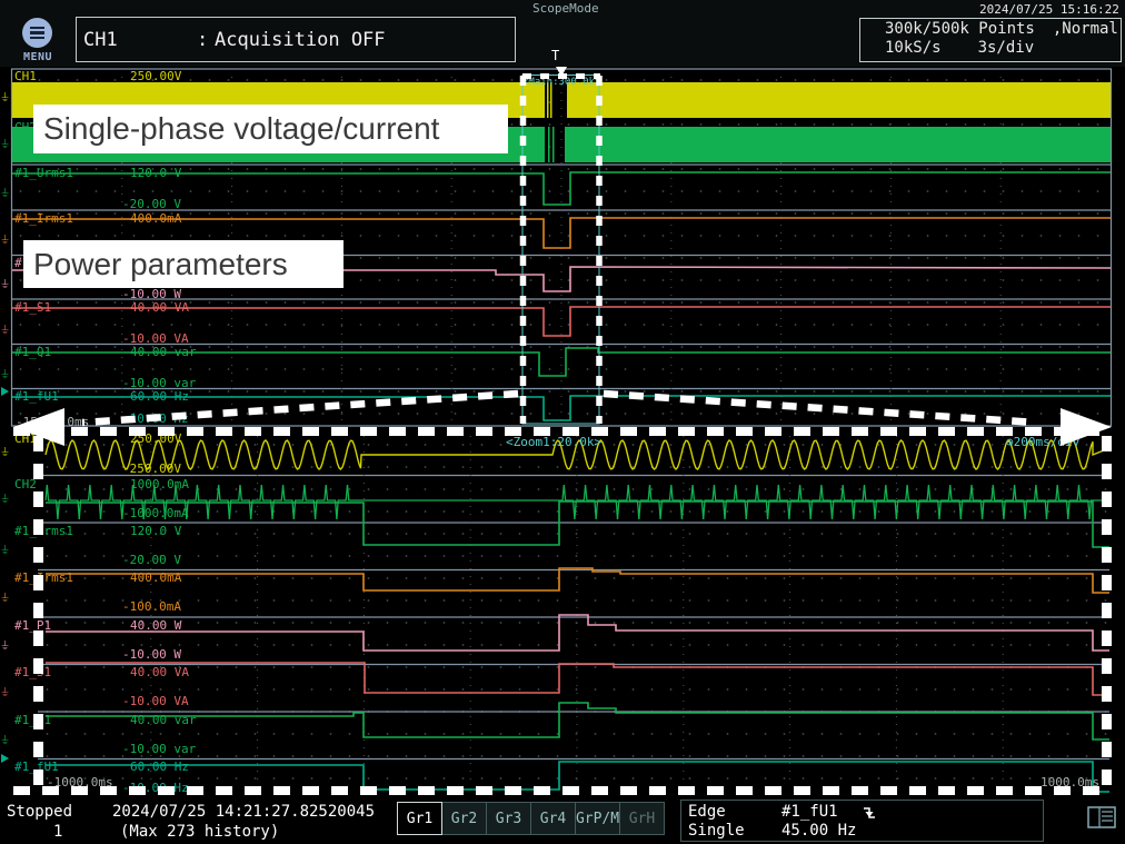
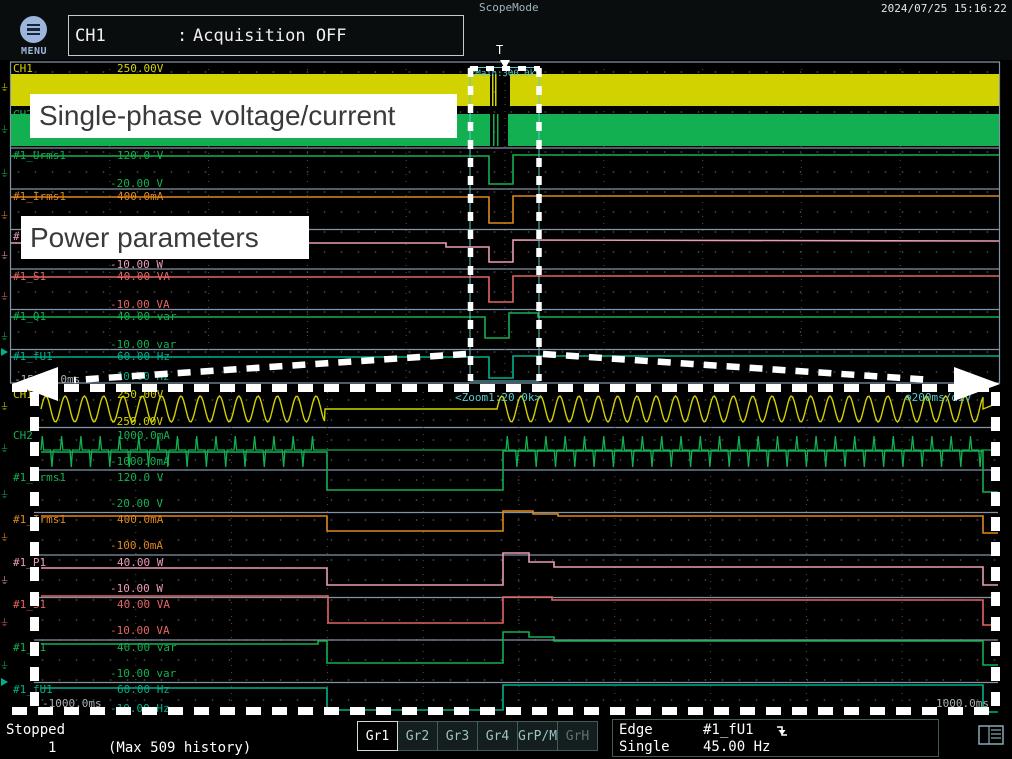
  CH1
  250.00V
  #1_Urms1
  120.0 V
  -20.00 V
  #1_Irms1
  400.0mA
  -10.00 W
  #1_S1
  40.00 VA
  -10.00 VA
  #1_Q1
  40.00 var
  -10.00 var
  #1_fU1
  60.00 Hz
  CH1
  250.00V
  -250.00V
  CH2
  1000.0mA
  -1000.0mA
  #1_rms1
  120.0 V
  -20.00 V
  #1_rms1
  400.0mA
  -100.0mA
  #1_P1
  40.00 W
  -10.00 W
  #1_1
  40.00 VA
  -10.00 VA
  #1_1
  40.00 var
  -10.00 var
  #1_fU1
  60.00 Hz
  Main:300.0k
  <Zoom1:20.0k>
  ⊕200ms/v
  -1000.0ms
  1000.0ms
  ⏚
  ⏚
  ⏚
  ⏚
  ⏚
  ⏚
  ⏚
  ⏚
  ⏚
  ⏚
  ⏚
  ⏚
  ⏚
  ⏚
  ScopeMode
  2024/07/25 15:16:22
  MENU
  CH1
  :
  Acquisition OFF
- 300k/500k Points ,Normal
- 10kS/s 3s/div
  T
  Single-phase voltage/current
  Power parameters
  Stopped
  1
- 2024/07/25 14:21:27.82520045
- (Max 273 history)
+ (Max 509 history)
  Gr1
  Gr2
  Gr3
  Gr4
  GrP/M
  GrH
  Edge
  Single
  #1_fU1
  45.00 Hz
